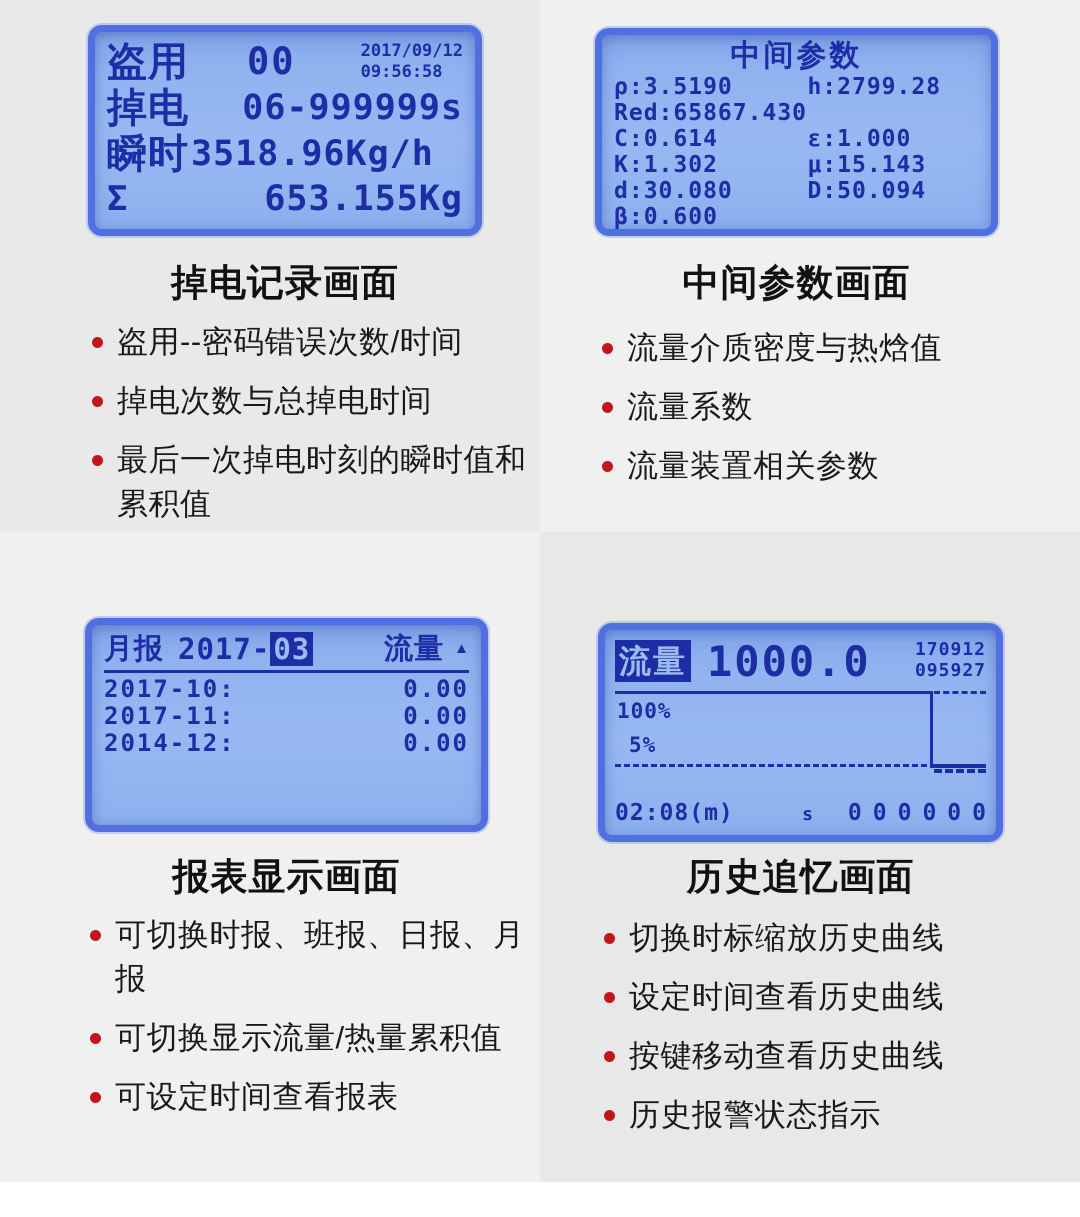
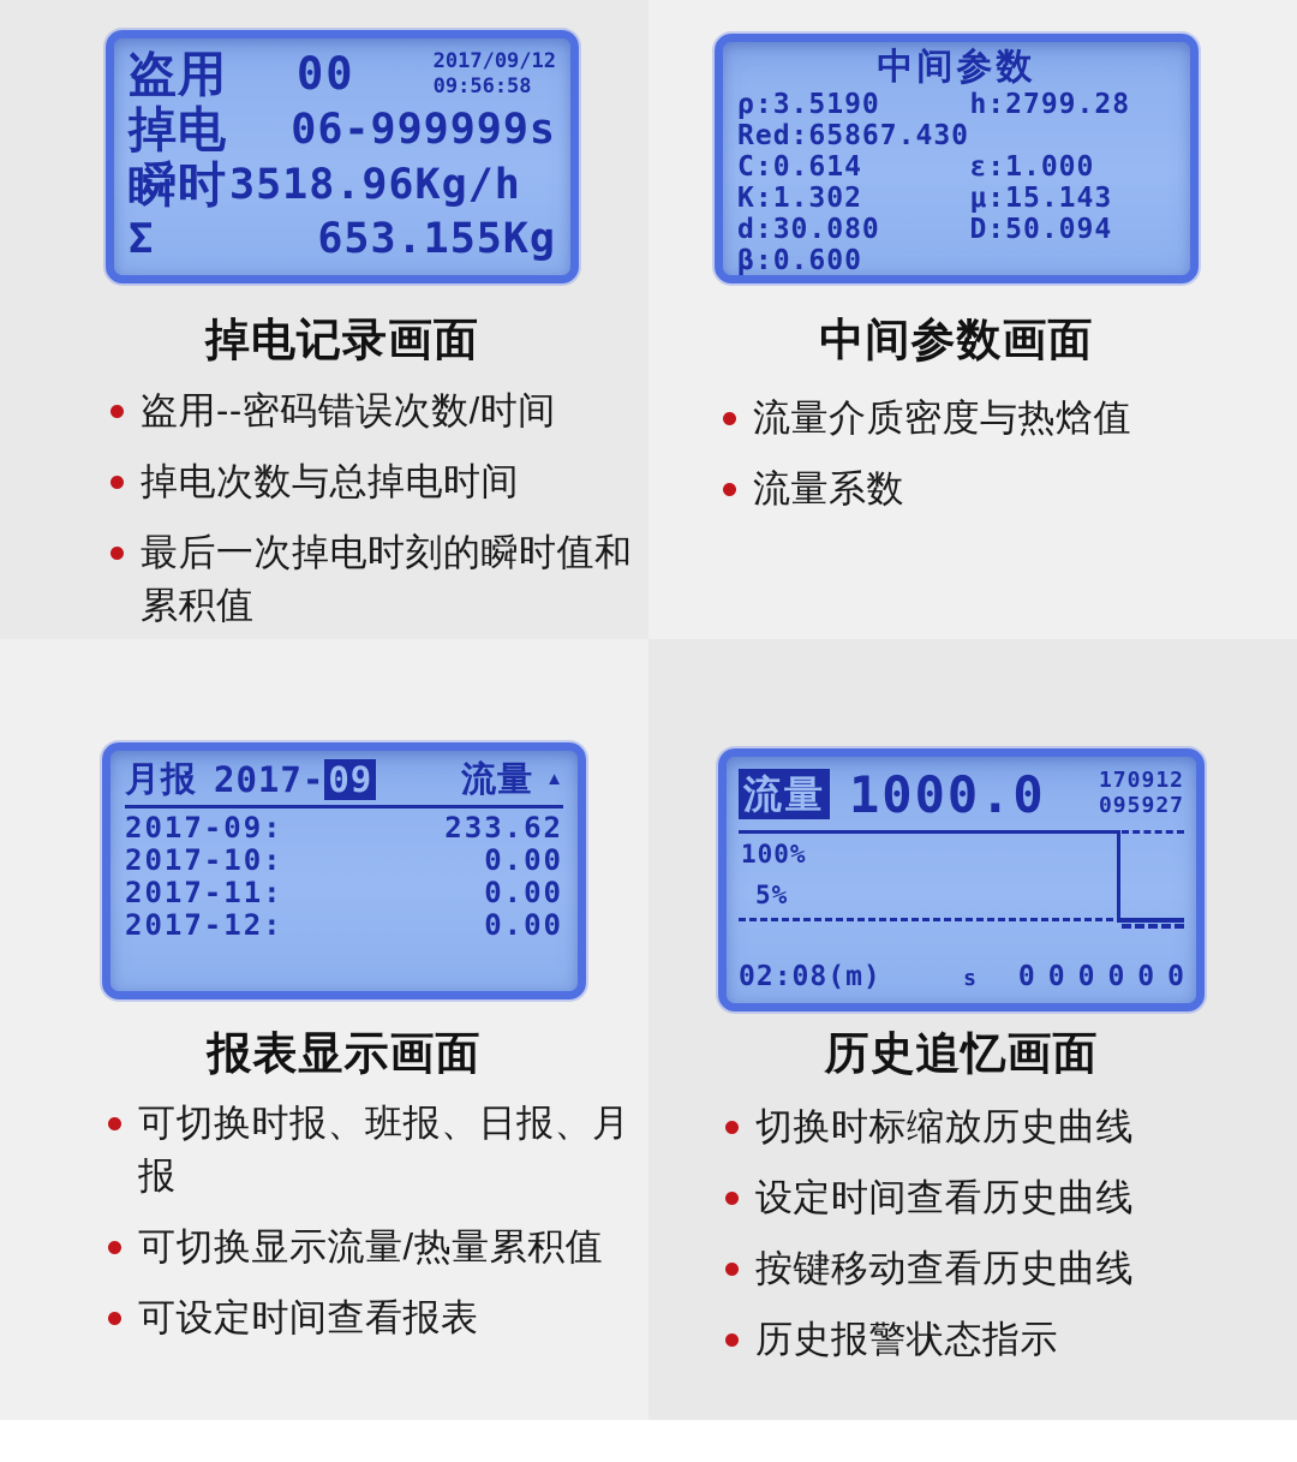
  盗用
  00
  2017/09/12
  09:56:58
  掉电
  06-999999s
  瞬时
  3518.96Kg/h
  Σ
  653.155Kg
  中间参数
  ρ:3.5190
  h:2799.28
  Red:65867.430
  C:0.614
  ε:1.000
  K:1.302
  μ:15.143
  d:30.080
  D:50.094
  β:0.600
  月报
  2017-
- 03
+ 09
  流量
  ▲
+ 2017-09:
+ 233.62
  2017-10:
  0.00
  2017-11:
  0.00
- 2014-12:
+ 2017-12:
  0.00
  流量
  1000.0
  170912
  095927
  100%
  5%
  02:08(m)
  s
  000000
  掉电记录画面
  中间参数画面
  报表显示画面
  历史追忆画面
  盗用--密码错误次数/时间
  掉电次数与总掉电时间
  最后一次掉电时刻的瞬时值和累积值
  流量介质密度与热焓值
  流量系数
- 流量装置相关参数
  可切换时报、班报、日报、月报
  可切换显示流量/热量累积值
  可设定时间查看报表
  切换时标缩放历史曲线
  设定时间查看历史曲线
  按键移动查看历史曲线
  历史报警状态指示
